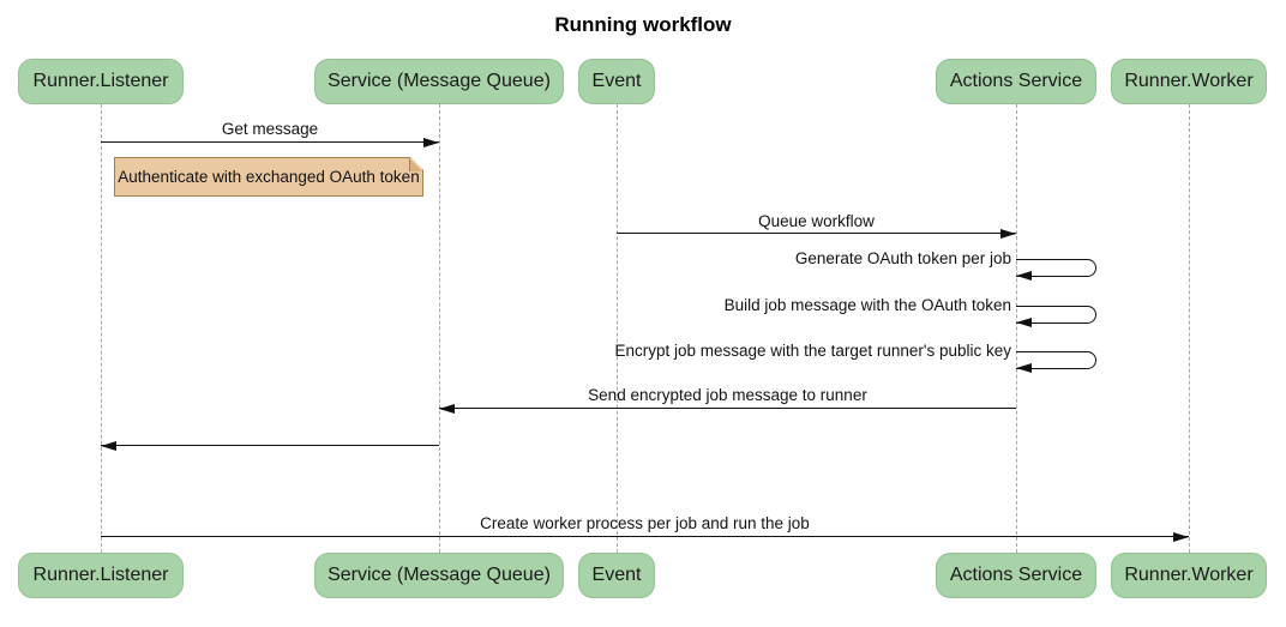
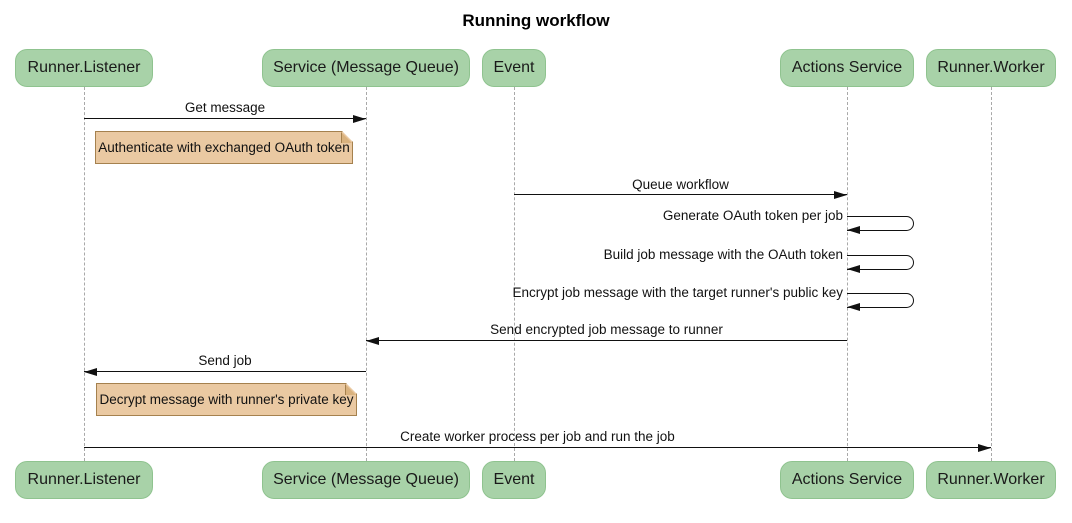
  Running workflow
  Runner.Listener
  Service (Message Queue)
  Event
  Actions Service
  Runner.Worker
  Get message
  Authenticate with exchanged OAuth token
  Queue workflow
  Generate OAuth token per job
  Build job message with the OAuth token
  Encrypt job message with the target runner's public key
  Send encrypted job message to runner
+ Send job
+ Decrypt message with runner's private key
  Create worker process per job and run the job
  Runner.Listener
  Service (Message Queue)
  Event
  Actions Service
  Runner.Worker
